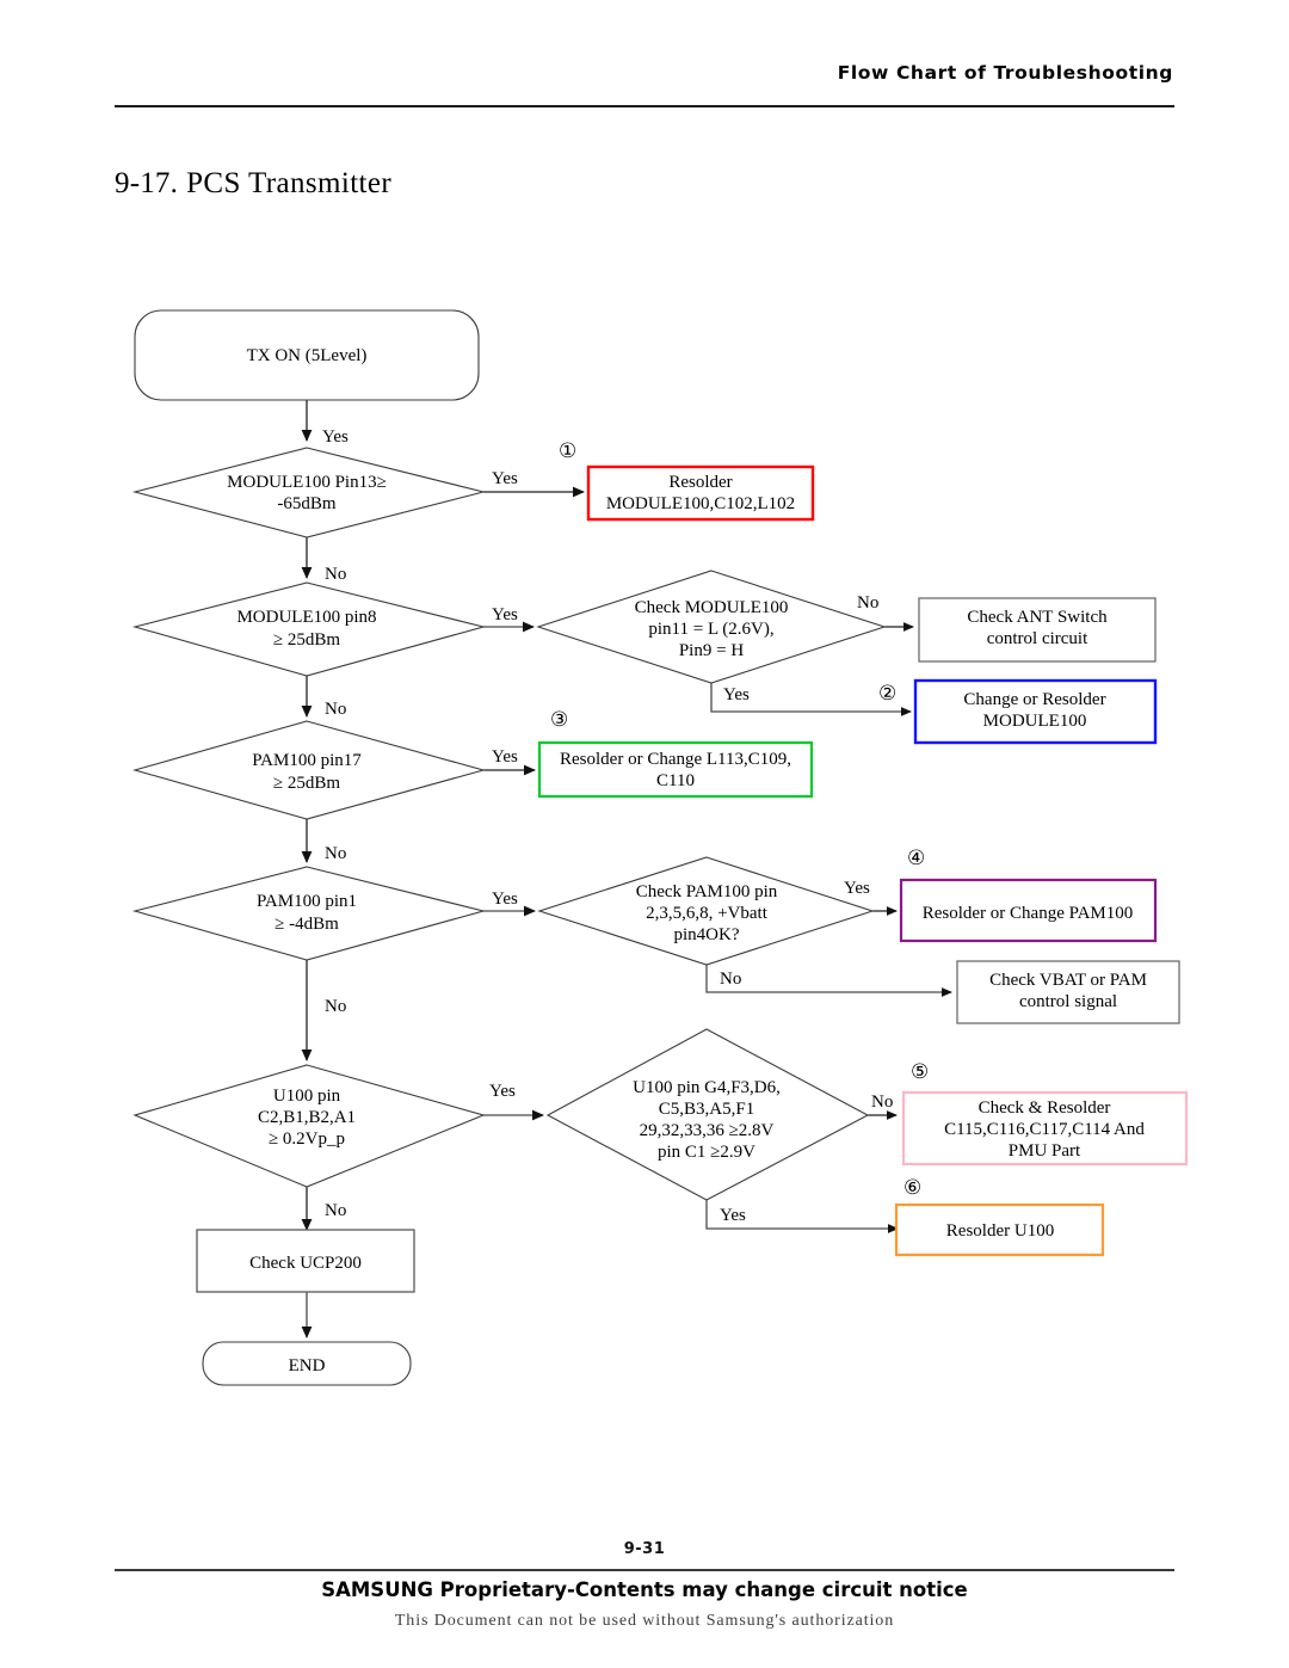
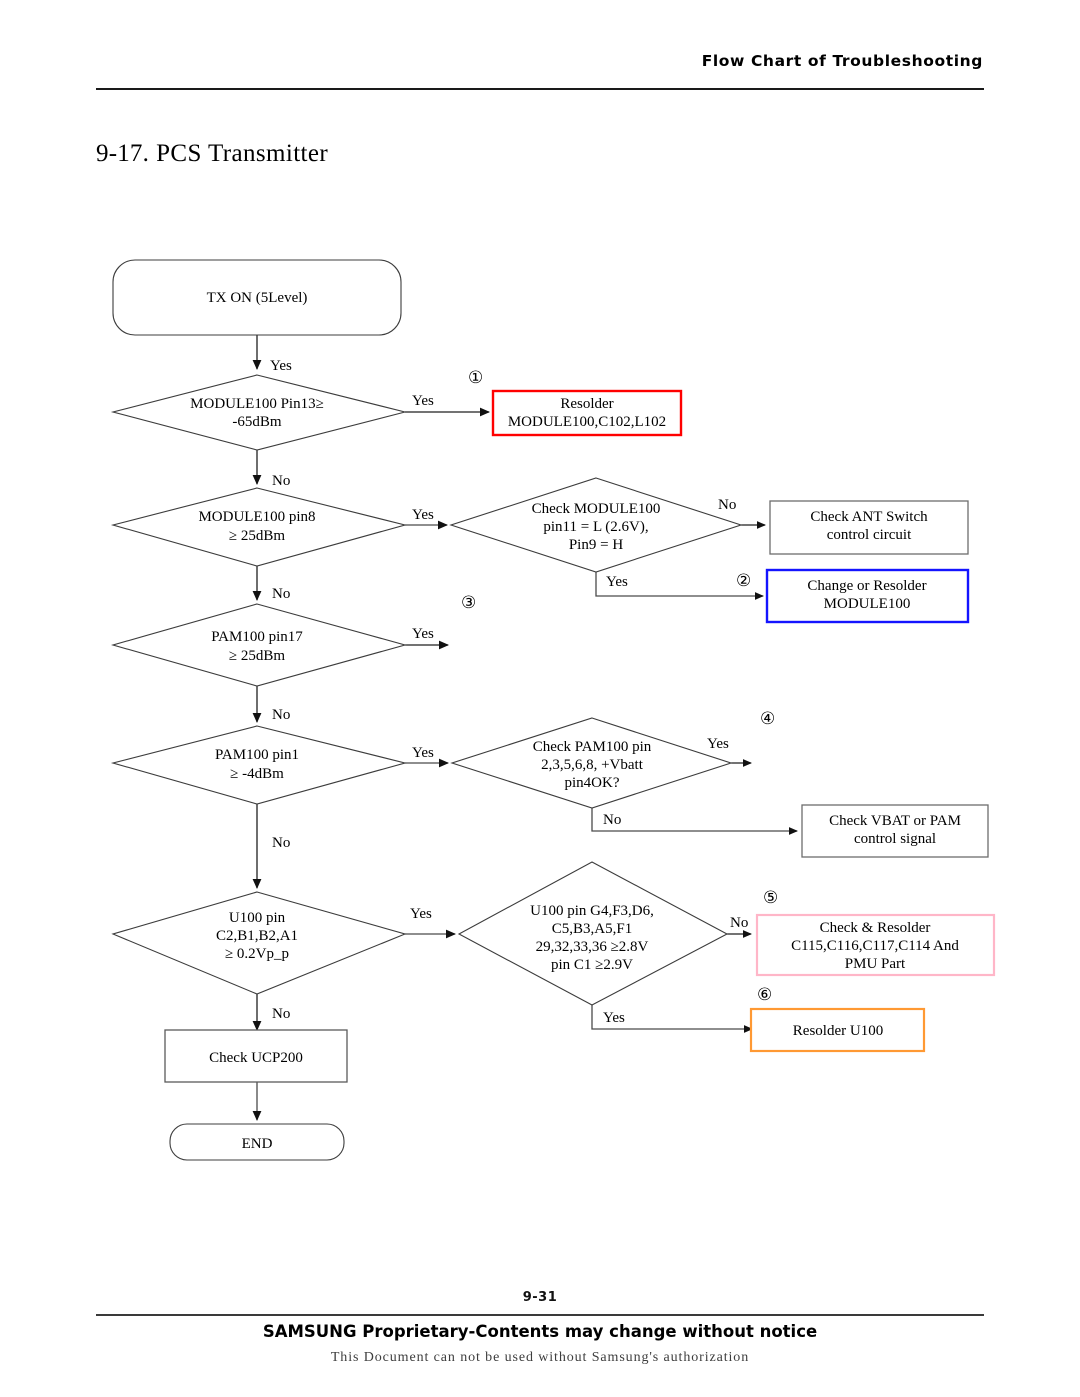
  Flow Chart of Troubleshooting
  9-17. PCS Transmitter
  TX ON (5Level)
  MODULE100 Pin13≥
  -65dBm
  MODULE100 pin8
  ≥ 25dBm
  PAM100 pin17
  ≥ 25dBm
  PAM100 pin1
  ≥ -4dBm
  U100 pin
  C2,B1,B2,A1
  ≥ 0.2Vp_p
  Check MODULE100
  pin11 = L (2.6V),
  Pin9 = H
  Check PAM100 pin
  2,3,5,6,8, +Vbatt
  pin4OK?
  U100 pin G4,F3,D6,
  C5,B3,A5,F1
  29,32,33,36 ≥2.8V
  pin C1 ≥2.9V
  Resolder
  MODULE100,C102,L102
  Check ANT Switch
  control circuit
  Change or Resolder
  MODULE100
- Resolder or Change L113,C109,
- C110
- Resolder or Change PAM100
  Check VBAT or PAM
  control signal
  Check & Resolder
  C115,C116,C117,C114 And
  PMU Part
  Resolder U100
  Check UCP200
  END
  Yes
  Yes
  No
  Yes
  No
  No
  Yes
  Yes
  No
  Yes
  No
  Yes
  No
  Yes
  No
  No
  Yes
  ①
  ②
  ③
  ④
  ⑤
  ⑥
  9-31
- SAMSUNG Proprietary-Contents may change circuit notice
+ SAMSUNG Proprietary-Contents may change without notice
  This Document can not be used without Samsung's authorization
